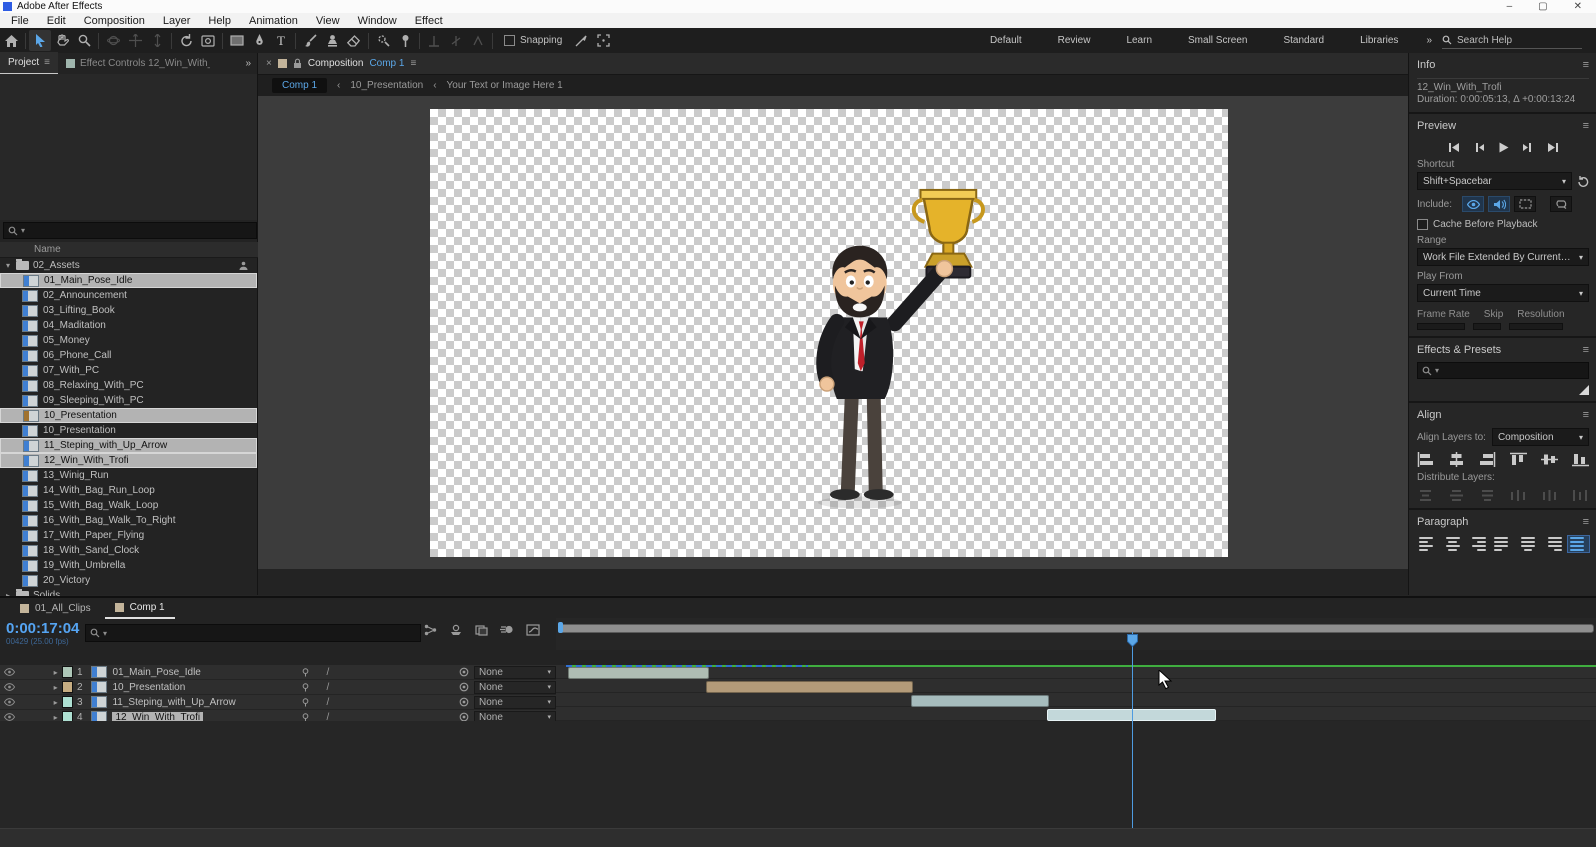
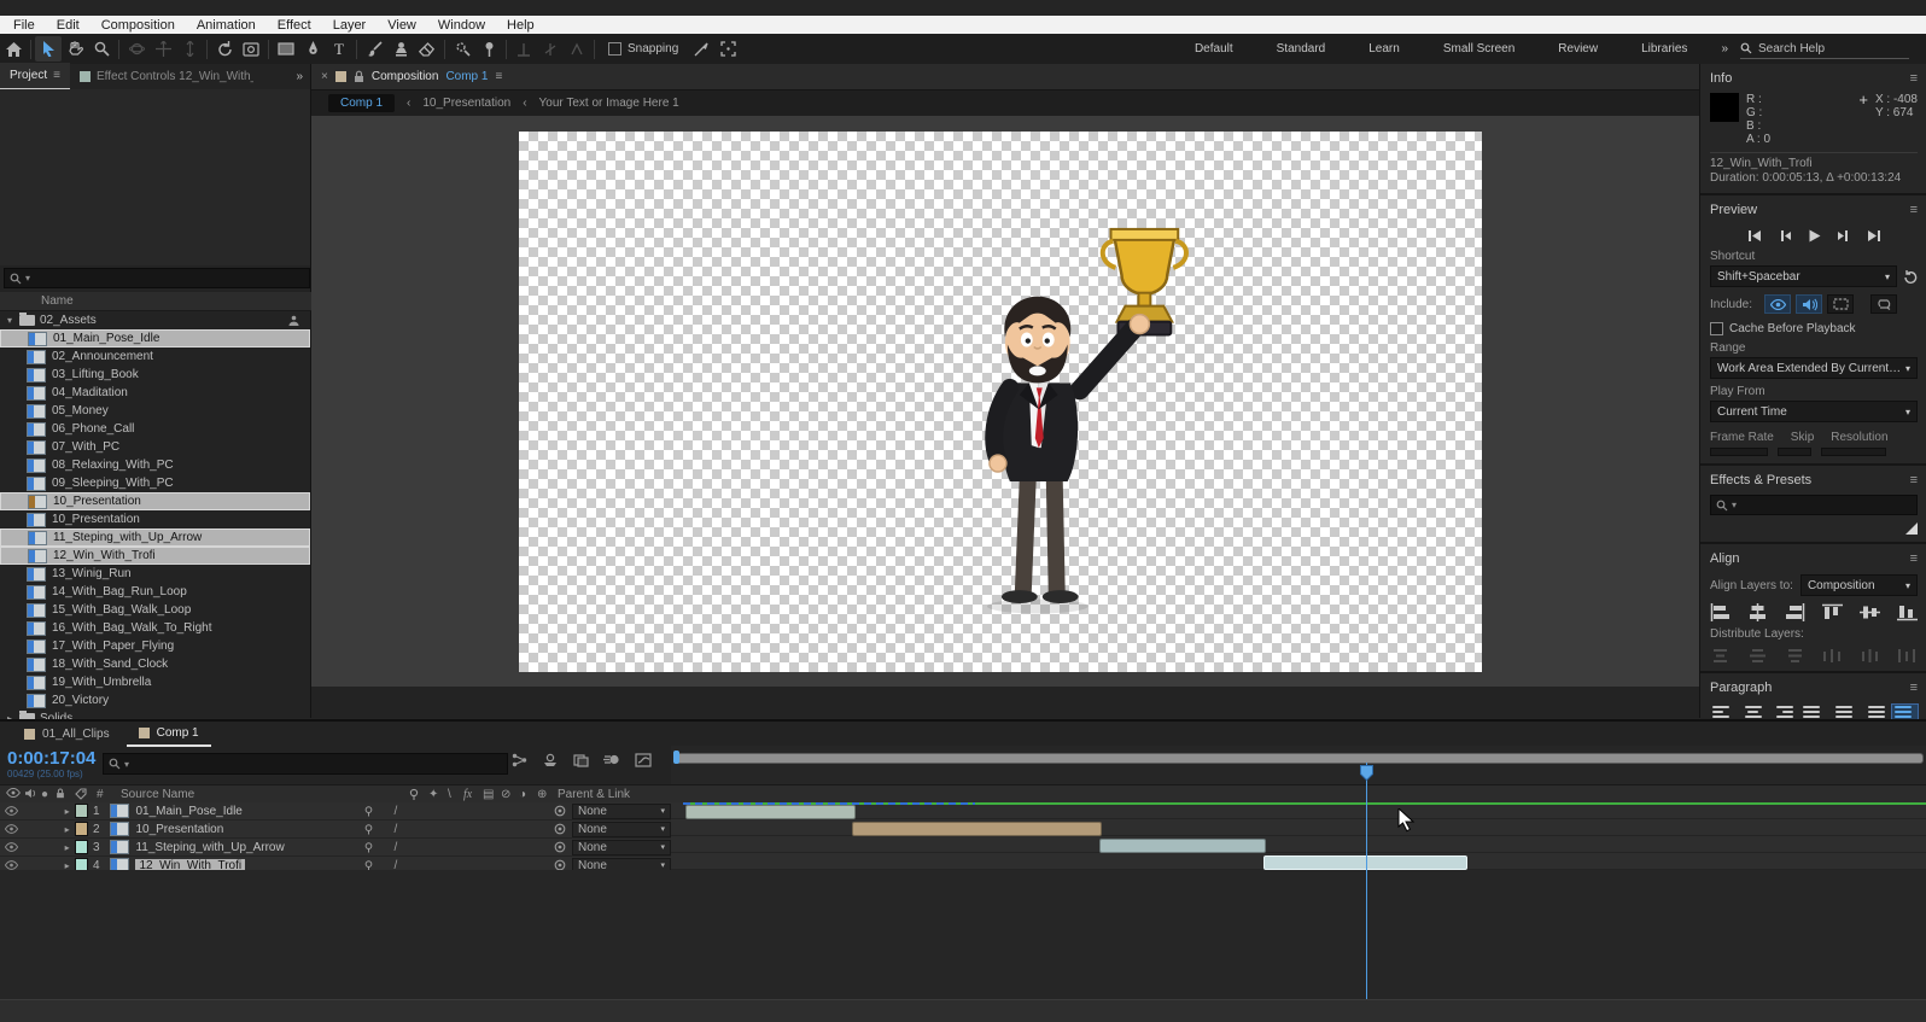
- Adobe After Effects
- –
- ▢
- ✕
  File
  Edit
  Composition
- Layer
+ Animation
- Help
+ Effect
- Animation
+ Layer
  View
  Window
- Effect
+ Help
  T
  Snapping
  Default
- Review
+ Standard
  Learn
  Small Screen
- Standard
+ Review
  Libraries
  »
  Search Help
  Project
  ≡
  Effect Controls 12_Win_With
  »
  ▾
  Name
  ▾
  02_Assets
  01_Main_Pose_Idle
  02_Announcement
  03_Lifting_Book
  04_Maditation
  05_Money
  06_Phone_Call
  07_With_PC
  08_Relaxing_With_PC
  09_Sleeping_With_PC
  10_Presentation
  10_Presentation
  11_Steping_with_Up_Arrow
  12_Win_With_Trofi
  13_Winig_Run
  14_With_Bag_Run_Loop
  15_With_Bag_Walk_Loop
  16_With_Bag_Walk_To_Right
  17_With_Paper_Flying
  18_With_Sand_Clock
  19_With_Umbrella
  20_Victory
  ×
  Composition
  Comp 1
  ≡
  Comp 1
  ‹
  10_Presentation
  ‹
  Your Text or Image Here 1
  Info
  ≡
+ R :
+ G :
+ B :
+ A : 0
+ +
+ X : -408
+ Y : 674
  12_Win_With_Trofi
  Duration: 0:00:05:13, Δ +0:00:13:24
  Preview
  ≡
  Shortcut
  Shift+Spacebar
  ▾
  Include:
  Cache Before Playback
  Range
- Work File Extended By Current…
+ Work Area Extended By Current…
  ▾
  Play From
  Current Time
  ▾
  Frame Rate
  Skip
  Resolution
  Effects & Presets
  ≡
  ▾
  Align
  ≡
  Align Layers to:
  Composition
  ▾
  Distribute Layers:
  Paragraph
  ≡
  01_All_Clips
  Comp 1
  0:00:17:04
  00429 (25.00 fps)
  ▾
+ ●
+ #
+ Source Name
+ ✦
+ \
+ fx
+ ▤
+ ⊘
+ ◑
+ ⊕
+ Parent & Link
  ▸
  1
  01_Main_Pose_Idle
  /
  None
  ▸
  2
  10_Presentation
  /
  None
  ▸
  3
  11_Steping_with_Up_Arrow
  /
  None
  ▸
  4
  12_Win_With_Trofi
  /
  None
